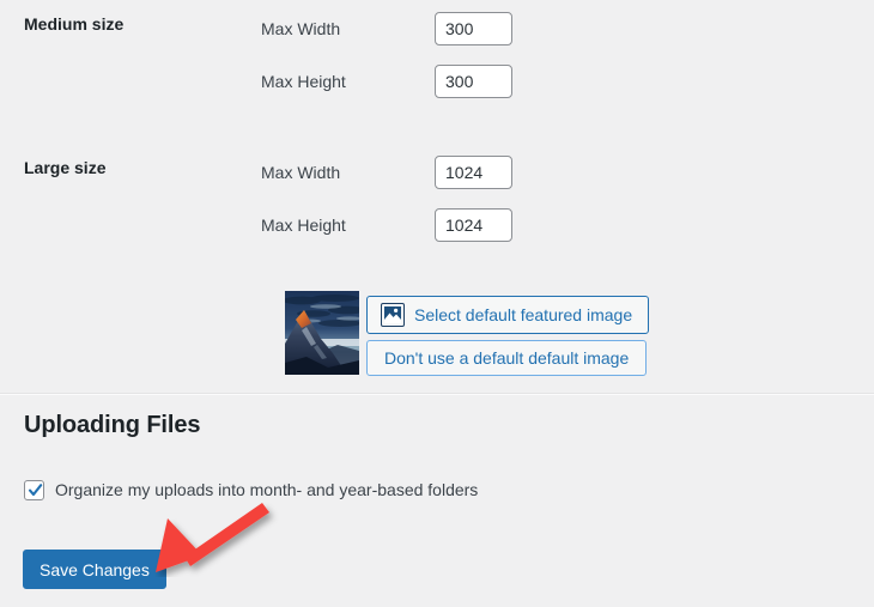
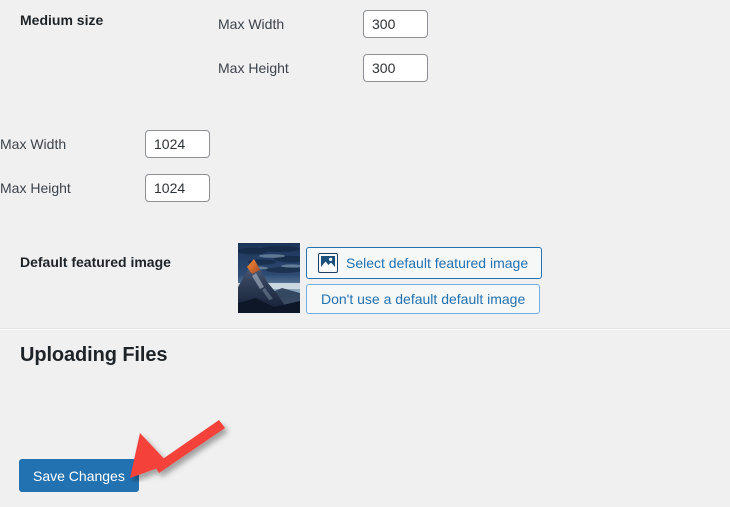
  Medium size
  Max Width
  300
  Max Height
  300
- Large size
  Max Width
  1024
  Max Height
  1024
+ Default featured image
  Select default featured image
  Don't use a default default image
  Uploading Files
- Organize my uploads into month- and year-based folders
  Save Changes
